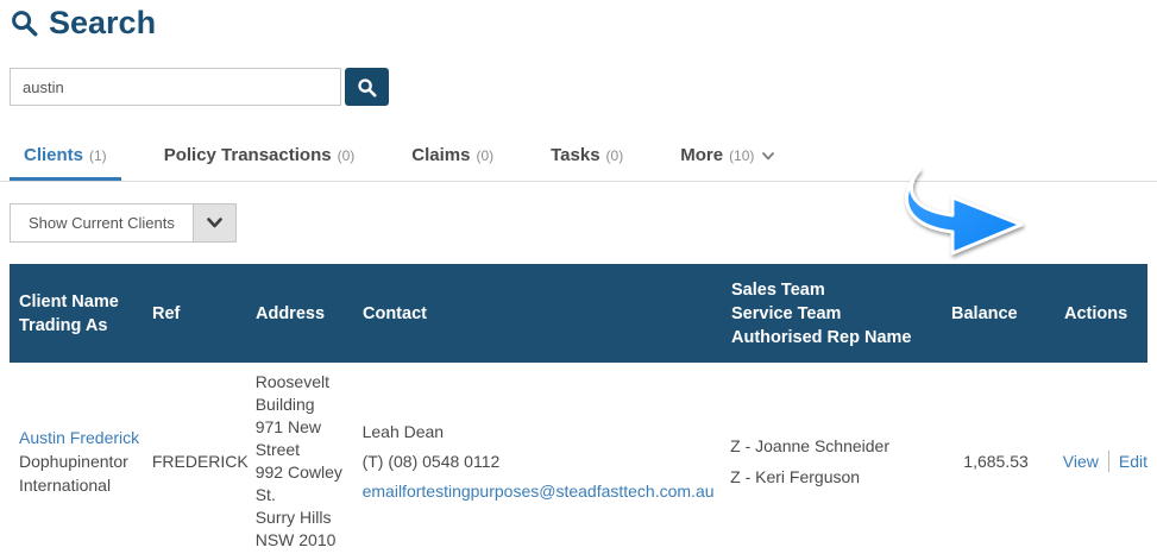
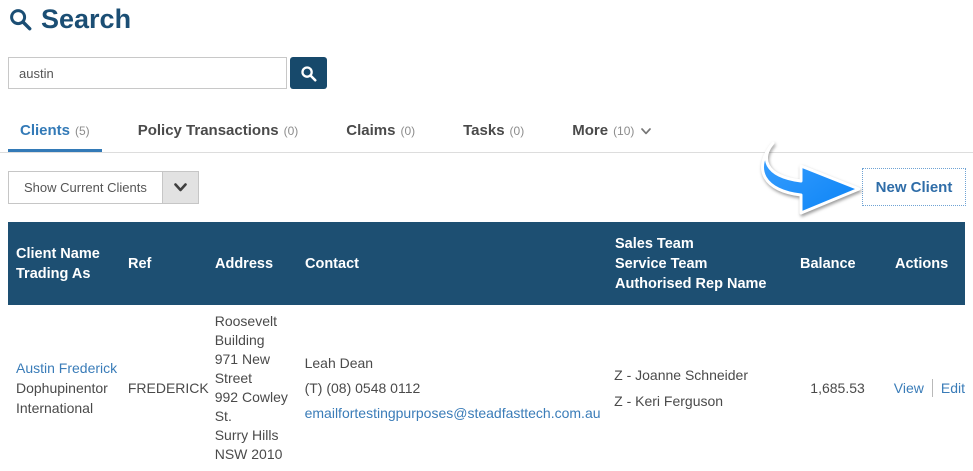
  Search
  austin
  Clients
- (1)
+ (5)
  Policy Transactions
  (0)
  Claims
  (0)
  Tasks
  (0)
  More
  (10)
  Show Current Clients
+ New Client
  Client Name
  Trading As
  Ref
  Address
  Contact
  Sales Team
  Service Team
  Authorised Rep Name
  Balance
  Actions
  Austin Frederick
  Dophupinentor International
  FREDERICK
  Roosevelt Building
  971 New Street
  992 Cowley St.
  Surry Hills NSW 2010
  Leah Dean
  (T) (08) 0548 0112
  emailfortestingpurposes@steadfasttech.com.au
  Z - Joanne Schneider
  Z - Keri Ferguson
  1,685.53
  View
  Edit
